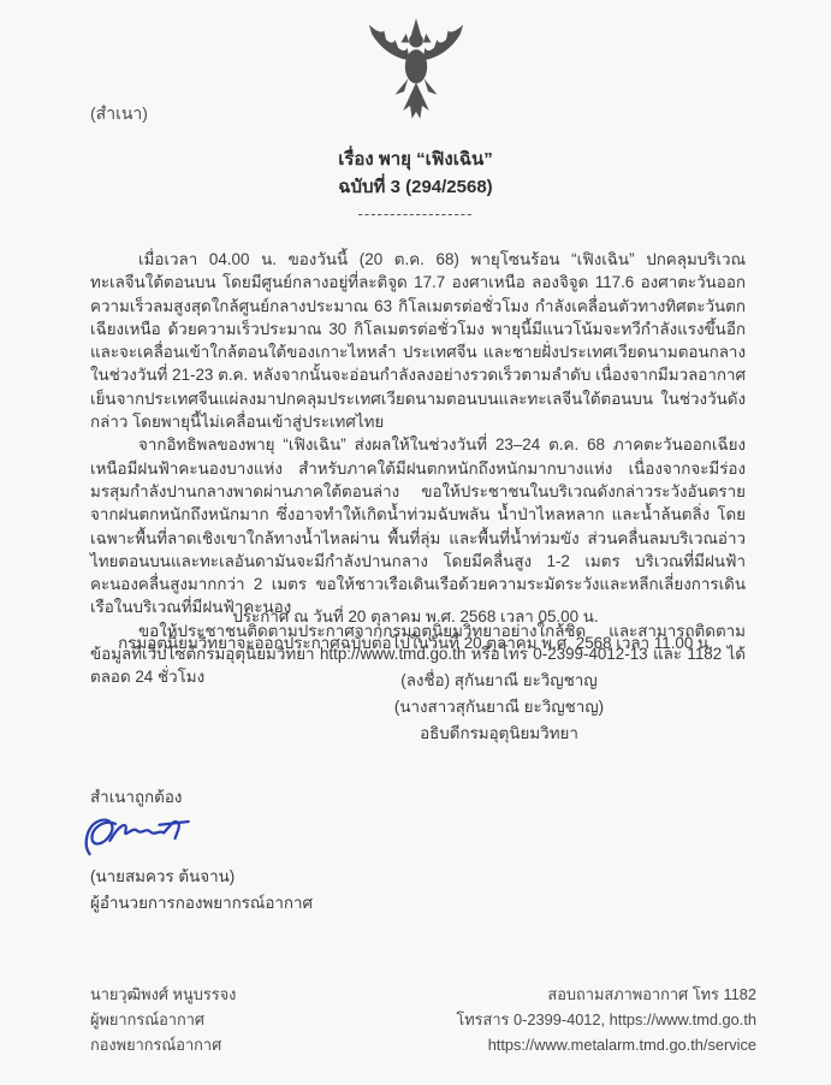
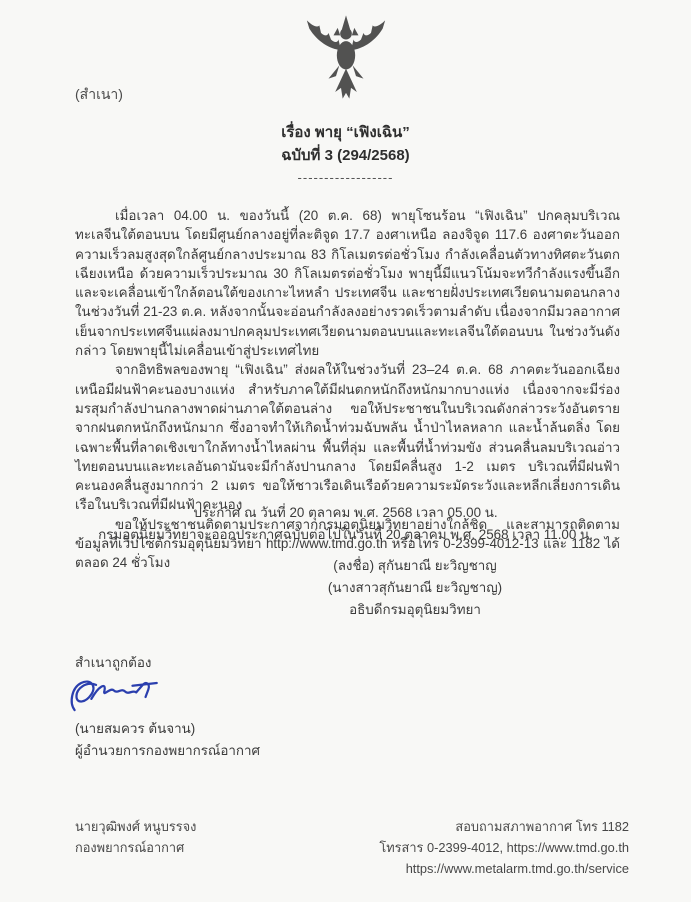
  (สำเนา)
  เรื่อง พายุ “เฟิงเฉิน”
  ฉบับที่ 3 (294/2568)
  ------------------
- เมื่อเวลา 04.00 น. ของวันนี้ (20 ต.ค. 68) พายุโซนร้อน “เฟิงเฉิน” ปกคลุมบริเวณทะเลจีนใต้ตอนบน โดยมีศูนย์กลางอยู่ที่ละติจูด 17.7 องศาเหนือ ลองจิจูด 117.6 องศาตะวันออก ความเร็วลมสูงสุดใกล้ศูนย์กลางประมาณ 63 กิโลเมตรต่อชั่วโมง กำลังเคลื่อนตัวทางทิศตะวันตกเฉียงเหนือ ด้วยความเร็วประมาณ 30 กิโลเมตรต่อชั่วโมง พายุนี้มีแนวโน้มจะทวีกำลังแรงขึ้นอีกและจะเคลื่อนเข้าใกล้ตอนใต้ของเกาะไหหลำ ประเทศจีน และชายฝั่งประเทศเวียดนามตอนกลางในช่วงวันที่ 21-23 ต.ค. หลังจากนั้นจะอ่อนกำลังลงอย่างรวดเร็วตามลำดับ เนื่องจากมีมวลอากาศเย็นจากประเทศจีนแผ่ลงมาปกคลุมประเทศเวียดนามตอนบนและทะเลจีนใต้ตอนบน ในช่วงวันดังกล่าว โดยพายุนี้ไม่เคลื่อนเข้าสู่ประเทศไทย
+ เมื่อเวลา 04.00 น. ของวันนี้ (20 ต.ค. 68) พายุโซนร้อน “เฟิงเฉิน” ปกคลุมบริเวณทะเลจีนใต้ตอนบน โดยมีศูนย์กลางอยู่ที่ละติจูด 17.7 องศาเหนือ ลองจิจูด 117.6 องศาตะวันออก ความเร็วลมสูงสุดใกล้ศูนย์กลางประมาณ 83 กิโลเมตรต่อชั่วโมง กำลังเคลื่อนตัวทางทิศตะวันตกเฉียงเหนือ ด้วยความเร็วประมาณ 30 กิโลเมตรต่อชั่วโมง พายุนี้มีแนวโน้มจะทวีกำลังแรงขึ้นอีกและจะเคลื่อนเข้าใกล้ตอนใต้ของเกาะไหหลำ ประเทศจีน และชายฝั่งประเทศเวียดนามตอนกลางในช่วงวันที่ 21-23 ต.ค. หลังจากนั้นจะอ่อนกำลังลงอย่างรวดเร็วตามลำดับ เนื่องจากมีมวลอากาศเย็นจากประเทศจีนแผ่ลงมาปกคลุมประเทศเวียดนามตอนบนและทะเลจีนใต้ตอนบน ในช่วงวันดังกล่าว โดยพายุนี้ไม่เคลื่อนเข้าสู่ประเทศไทย
  จากอิทธิพลของพายุ “เฟิงเฉิน” ส่งผลให้ในช่วงวันที่ 23–24 ต.ค. 68 ภาคตะวันออกเฉียงเหนือมีฝนฟ้าคะนองบางแห่ง สำหรับภาคใต้มีฝนตกหนักถึงหนักมากบางแห่ง เนื่องจากจะมีร่องมรสุมกำลังปานกลางพาดผ่านภาคใต้ตอนล่าง ขอให้ประชาชนในบริเวณดังกล่าวระวังอันตรายจากฝนตกหนักถึงหนักมาก ซึ่งอาจทำให้เกิดน้ำท่วมฉับพลัน น้ำป่าไหลหลาก และน้ำล้นตลิ่ง โดยเฉพาะพื้นที่ลาดเชิงเขาใกล้ทางน้ำไหลผ่าน พื้นที่ลุ่ม และพื้นที่น้ำท่วมขัง ส่วนคลื่นลมบริเวณอ่าวไทยตอนบนและทะเลอันดามันจะมีกำลังปานกลาง โดยมีคลื่นสูง 1-2 เมตร บริเวณที่มีฝนฟ้าคะนองคลื่นสูงมากกว่า 2 เมตร ขอให้ชาวเรือเดินเรือด้วยความระมัดระวังและหลีกเลี่ยงการเดินเรือในบริเวณที่มีฝนฟ้าคะนอง
  ขอให้ประชาชนติดตามประกาศจากกรมอุตุนิยมวิทยาอย่างใกล้ชิด และสามารถติดตามข้อมูลที่เว็บไซต์กรมอุตุนิยมวิทยา http://www.tmd.go.th หรือโทร 0-2399-4012-13 และ 1182 ได้ตลอด 24 ชั่วโมง
  ประกาศ ณ วันที่ 20 ตุลาคม พ.ศ. 2568 เวลา 05.00 น.
  กรมอุตุนิยมวิทยาจะออกประกาศฉบับต่อไปในวันที่ 20 ตุลาคม พ.ศ. 2568 เวลา 11.00 น.
  (ลงชื่อ) สุกันยาณี ยะวิญชาญ
  (นางสาวสุกันยาณี ยะวิญชาญ)
  อธิบดีกรมอุตุนิยมวิทยา
  สำเนาถูกต้อง
  (นายสมควร ต้นจาน)
  ผู้อำนวยการกองพยากรณ์อากาศ
  นายวุฒิพงศ์ หนูบรรจง
- ผู้พยากรณ์อากาศ
  กองพยากรณ์อากาศ
  สอบถามสภาพอากาศ โทร 1182
  โทรสาร 0-2399-4012, https://www.tmd.go.th
  https://www.metalarm.tmd.go.th/service
